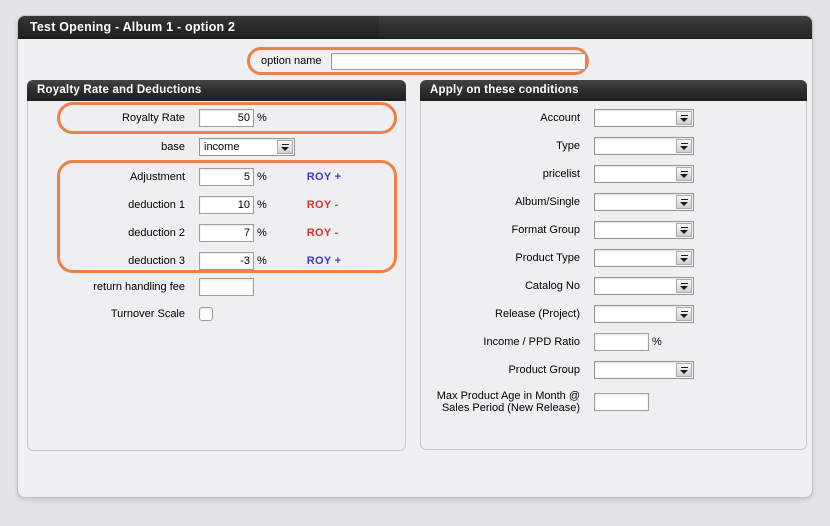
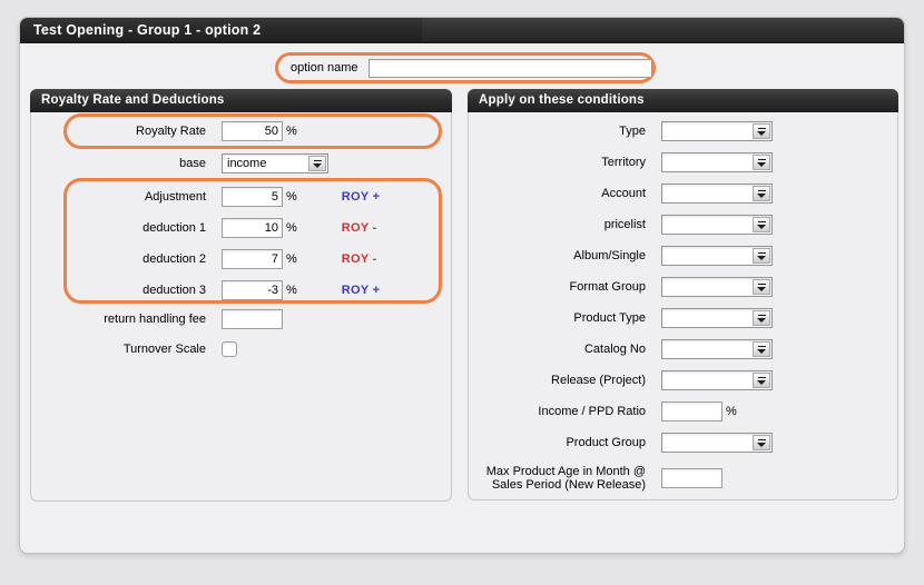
- Test Opening - Album 1 - option 2
+ Test Opening - Group 1 - option 2
  option name
  Royalty Rate and Deductions
  Royalty Rate
  50
  %
  base
  income
  Adjustment
  5
  %
  ROY +
  deduction 1
  10
  %
  ROY -
  deduction 2
  7
  %
  ROY -
  deduction 3
  -3
  %
  ROY +
  return handling fee
  Turnover Scale
  Apply on these conditions
- Account
+ Type
+ Territory
- Type
+ Account
  pricelist
  Album/Single
  Format Group
  Product Type
  Catalog No
  Release (Project)
  Income / PPD Ratio
  %
  Product Group
  Max Product Age in Month @
  Sales Period (New Release)
